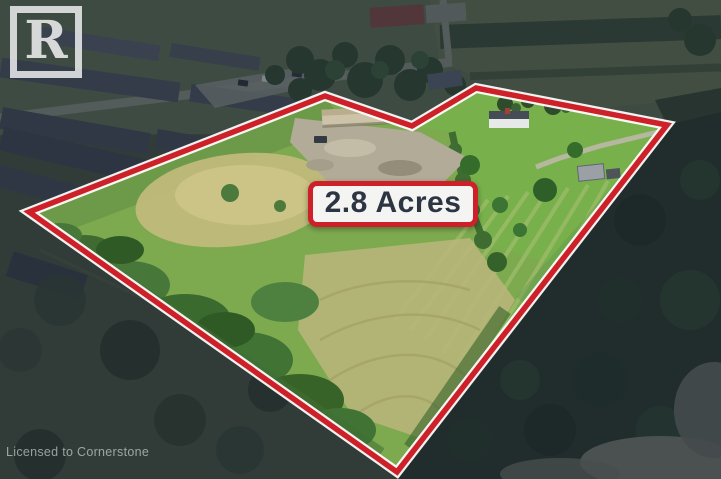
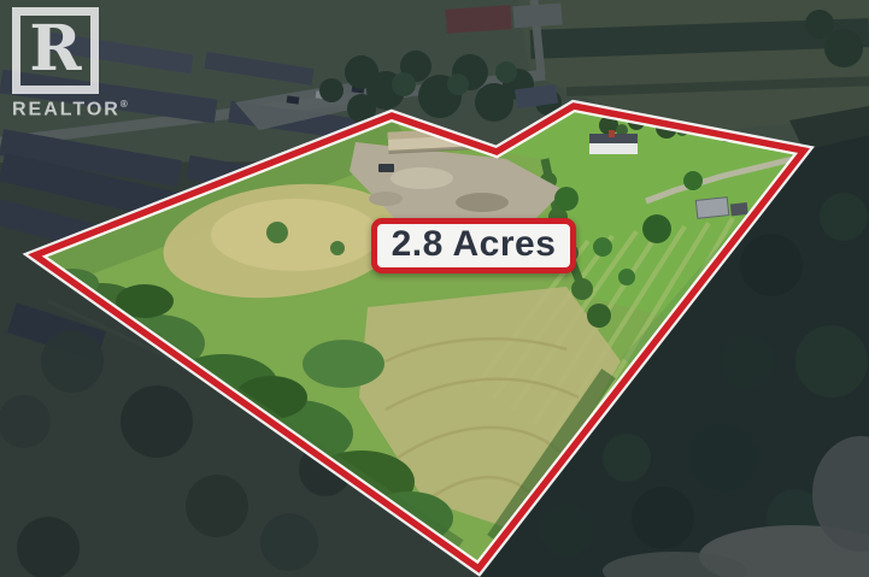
  R
+ REALTOR®
  2.8 Acres
- Licensed to Cornerstone
